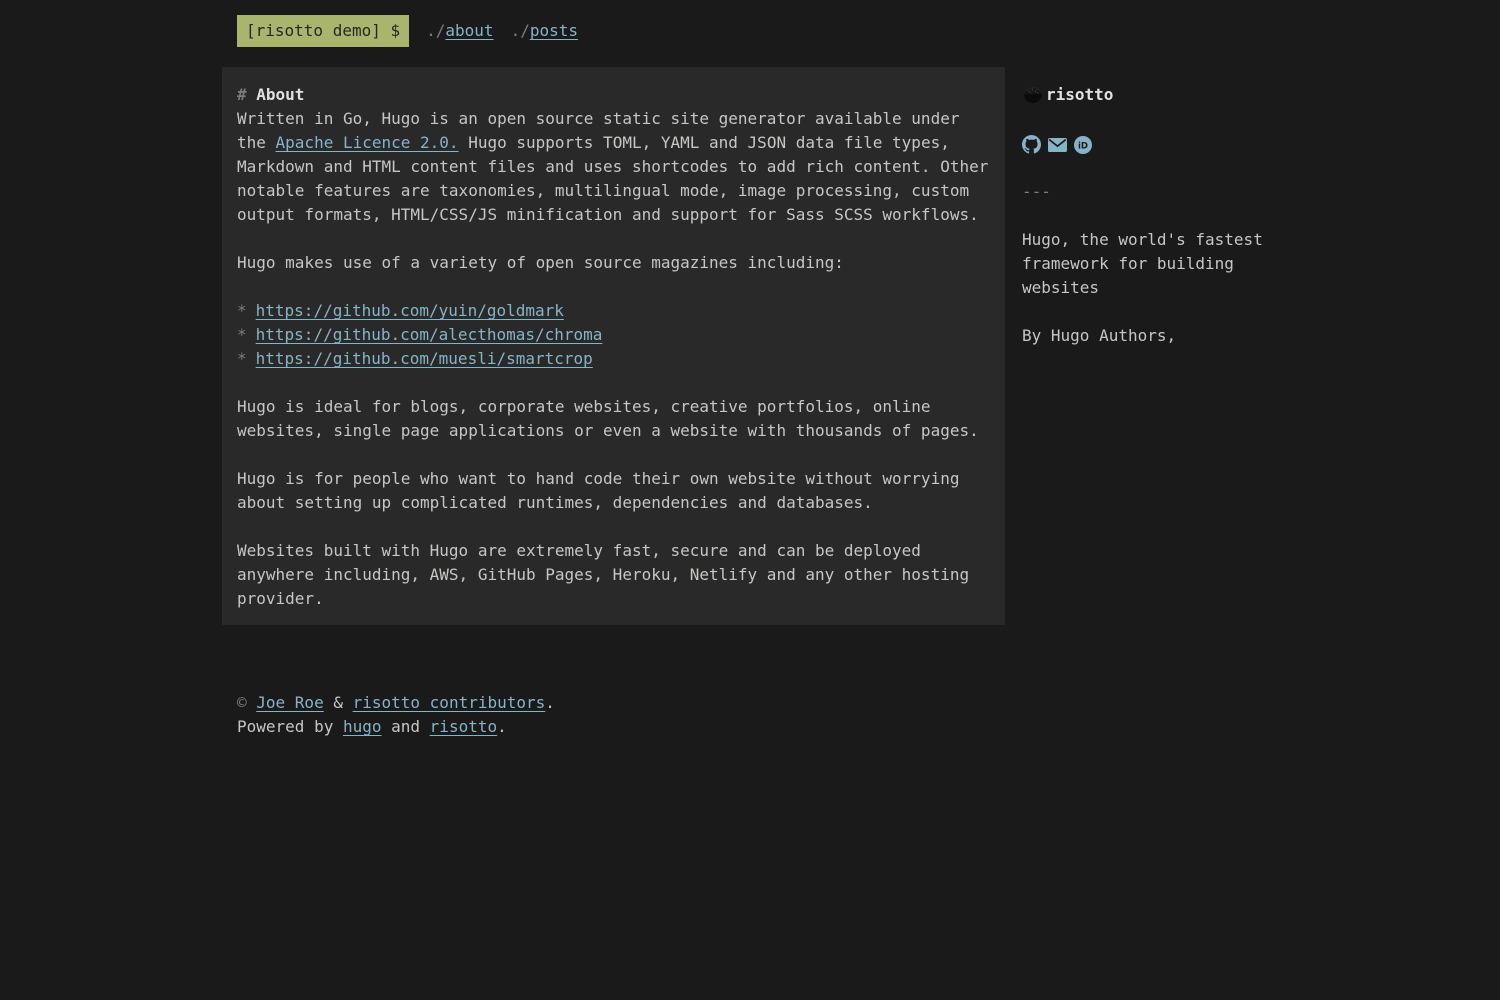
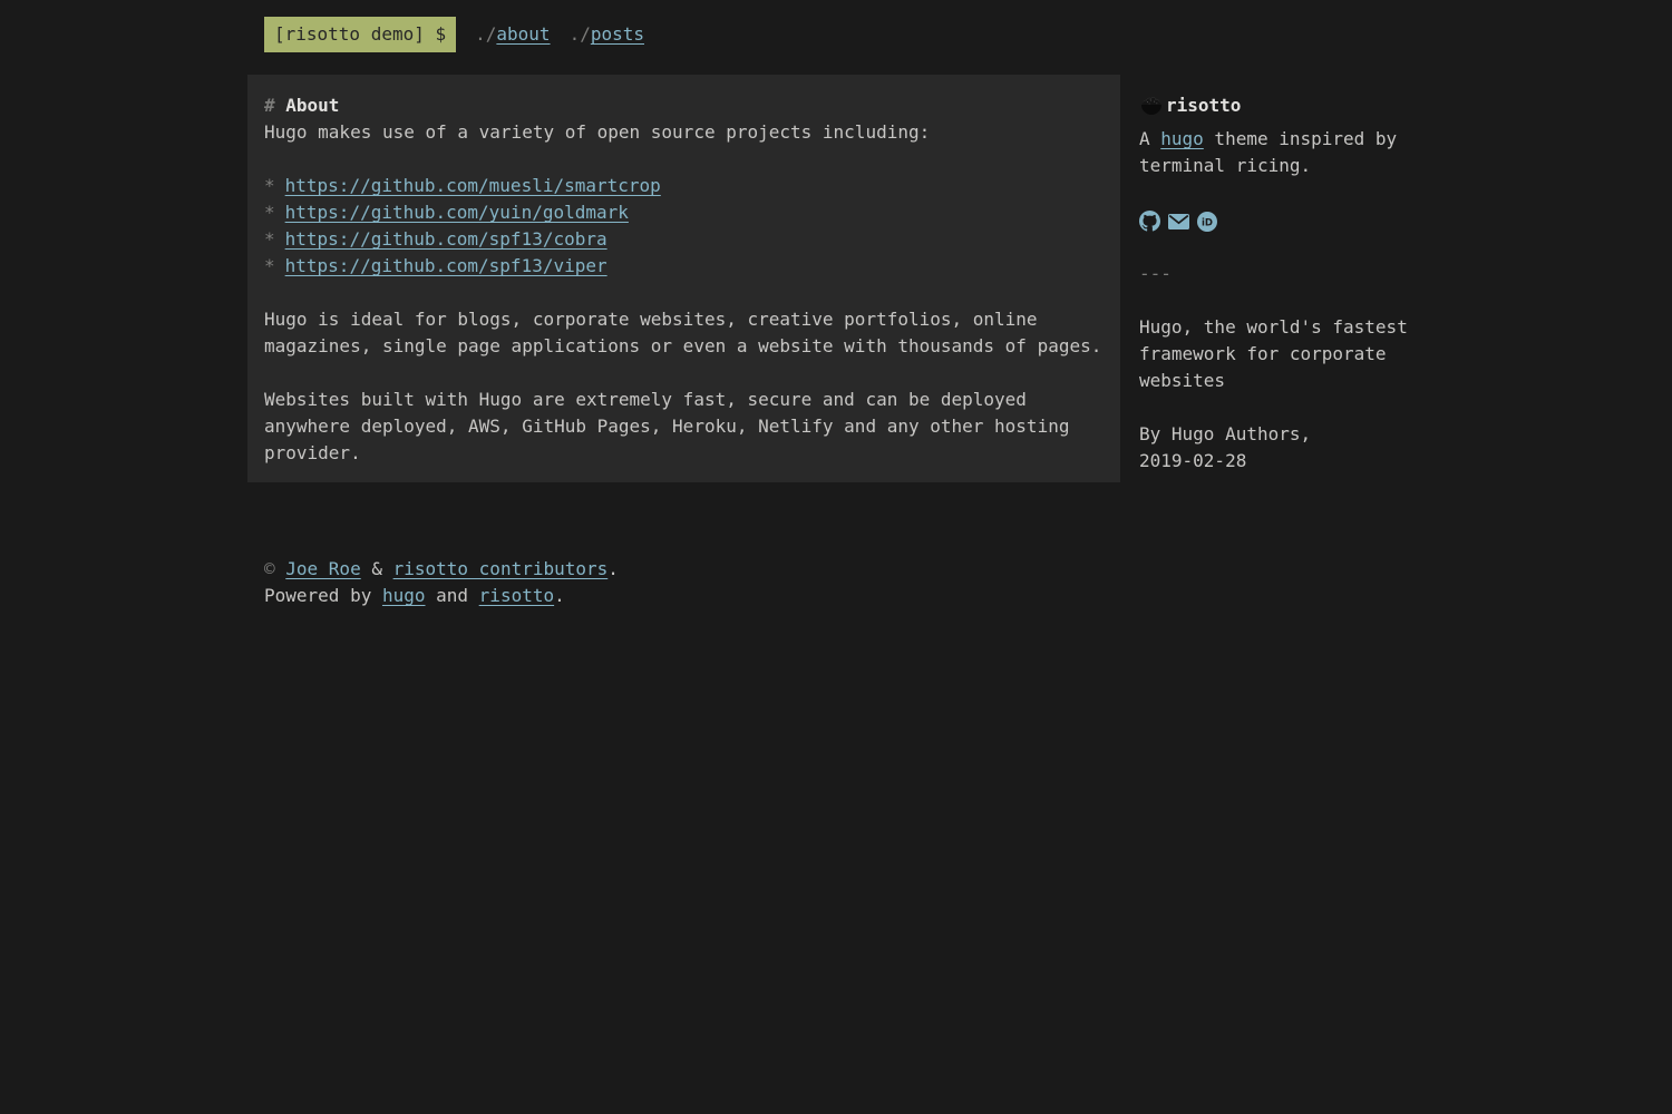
  [risotto demo] $
  ./about
  ./posts
  # About
- Written in Go, Hugo is an open source static site generator available under the Apache Licence 2.0. Hugo supports TOML, YAML and JSON data file types, Markdown and HTML content files and uses shortcodes to add rich content. Other notable features are taxonomies, multilingual mode, image processing, custom output formats, HTML/CSS/JS minification and support for Sass SCSS workflows.
- Hugo makes use of a variety of open source magazines including:
+ Hugo makes use of a variety of open source projects including:
- * https://github.com/yuin/goldmark
+ * https://github.com/muesli/smartcrop
- * https://github.com/alecthomas/chroma
- * https://github.com/muesli/smartcrop
+ * https://github.com/yuin/goldmark
+ * https://github.com/spf13/cobra
+ * https://github.com/spf13/viper
- Hugo is ideal for blogs, corporate websites, creative portfolios, online websites, single page applications or even a website with thousands of pages.
+ Hugo is ideal for blogs, corporate websites, creative portfolios, online magazines, single page applications or even a website with thousands of pages.
- Hugo is for people who want to hand code their own website without worrying about setting up complicated runtimes, dependencies and databases.
- Websites built with Hugo are extremely fast, secure and can be deployed anywhere including, AWS, GitHub Pages, Heroku, Netlify and any other hosting provider.
+ Websites built with Hugo are extremely fast, secure and can be deployed anywhere deployed, AWS, GitHub Pages, Heroku, Netlify and any other hosting provider.
  risotto
+ A hugo theme inspired by terminal ricing.
  iD
  ---
- Hugo, the world's fastest framework for building websites
+ Hugo, the world's fastest framework for corporate websites
  By Hugo Authors,
+ 2019-02-28
  © Joe Roe & risotto contributors.
  Powered by hugo and risotto.
